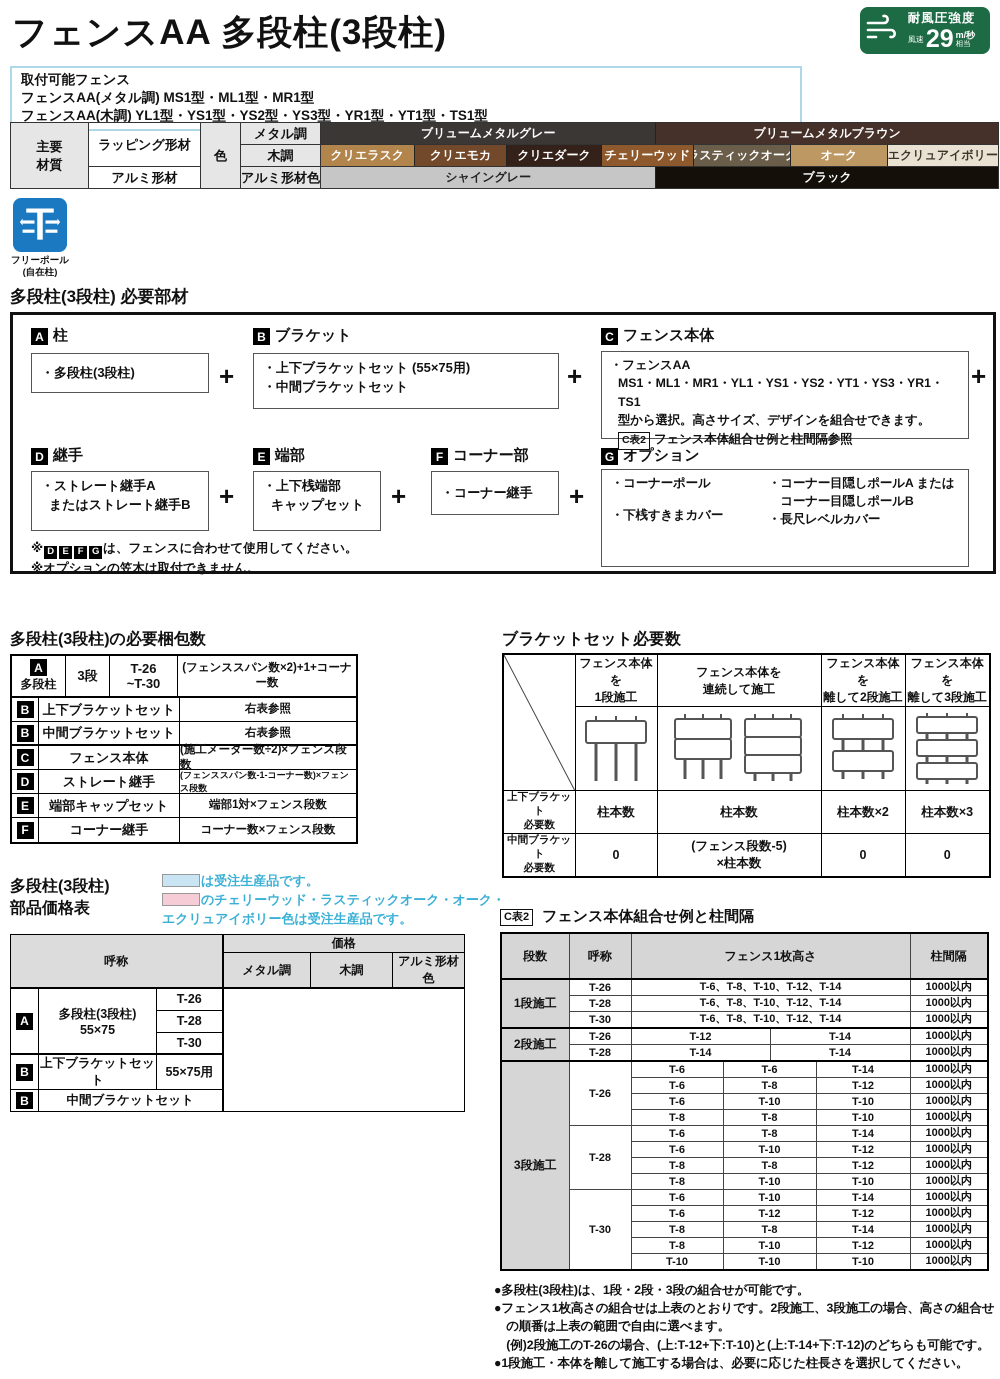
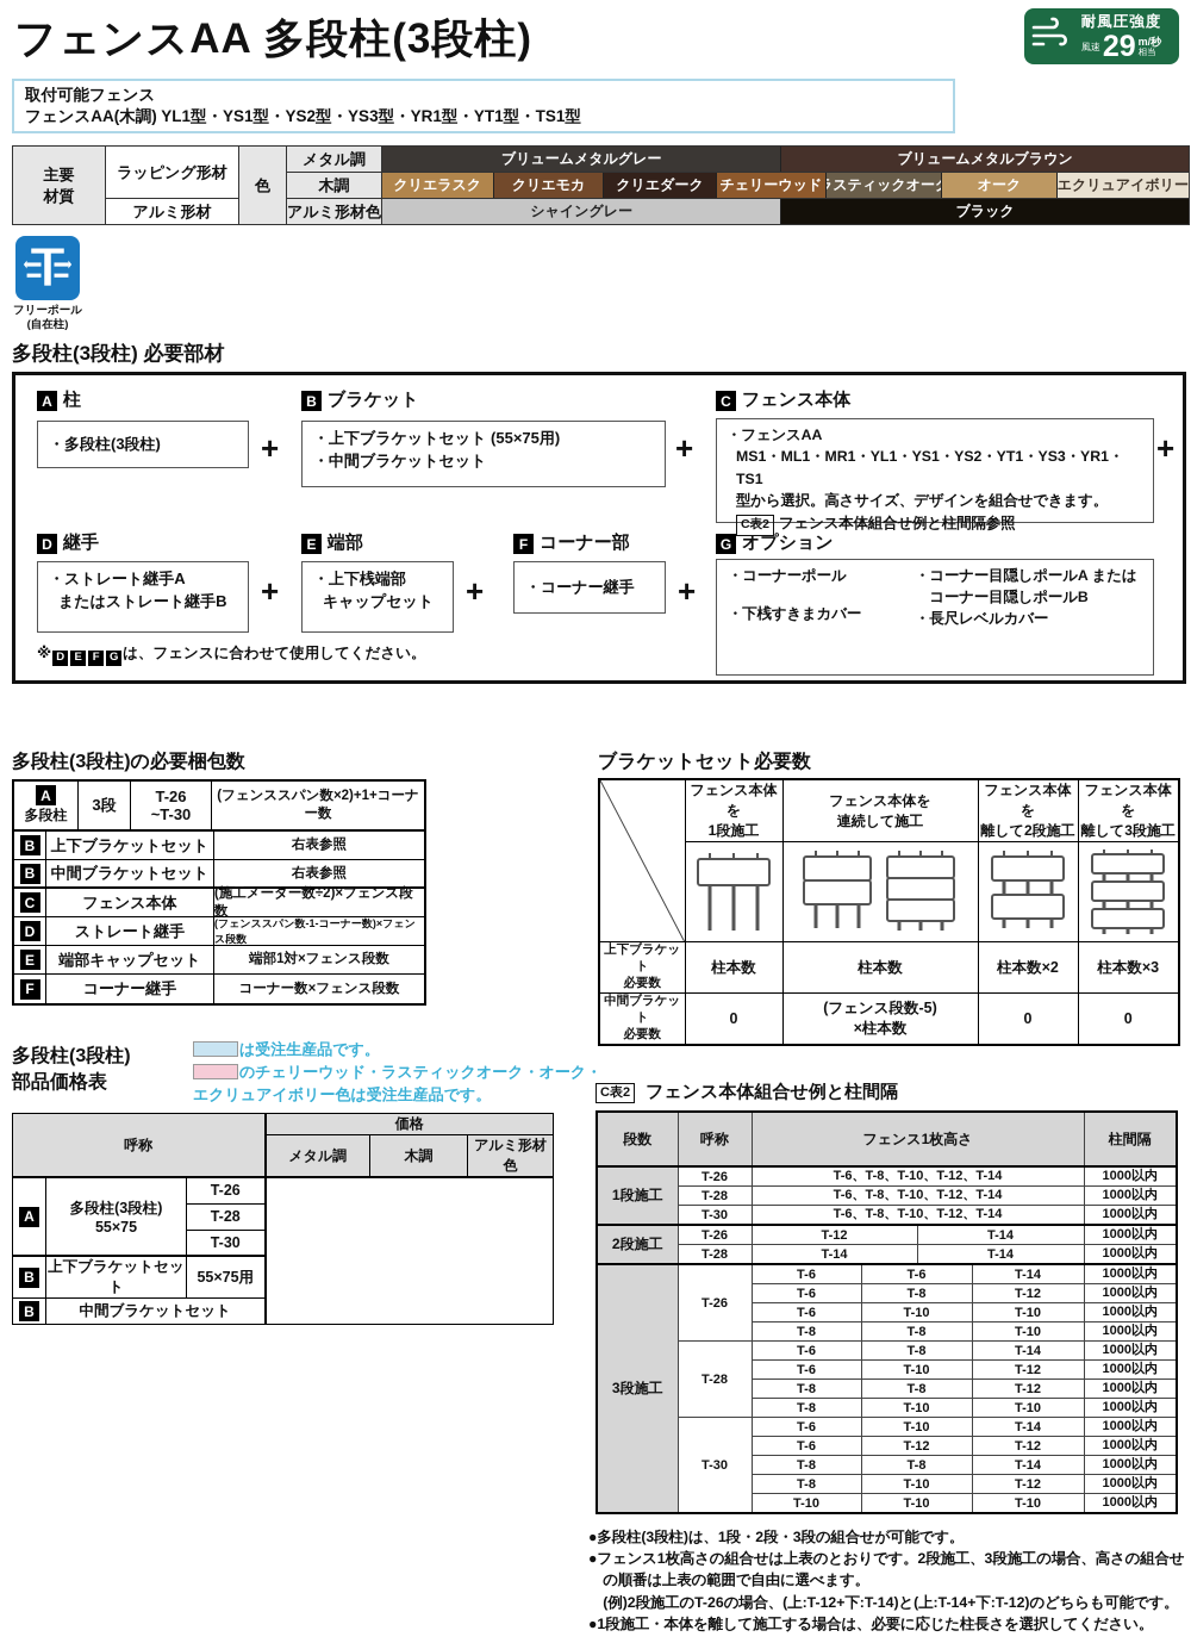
  フェンスAA 多段柱(3段柱)
  耐風圧強度
  風速
  29
  m/秒
  相当
  取付可能フェンス
- フェンスAA(メタル調) MS1型・ML1型・MR1型
  フェンスAA(木調) YL1型・YS1型・YS2型・YS3型・YR1型・YT1型・TS1型
  主要 材質	ラッピング形材	色	メタル調	ブリュームメタルグレー ブリュームメタルブラウン
  木調	クリエラスク クリエモカ クリエダーク チェリーウッドラスティックオー オーク エクリュアイボリー
  アルミ形材	アルミ形材色	シャイングレー ブラック
  フリーポール
  (自在柱)
  多段柱(3段柱) 必要部材
  A
  柱
  ・多段柱(3段柱)
  +
  B
  ブラケット
  ・上下ブラケットセット (55×75用)
  ・中間ブラケットセット
  +
  C
  フェンス本体
  ・フェンスAA
  MS1・ML1・MR1・YL1・YS1・YS2・YT1・YS3・YR1・TS1
  型から選択。高さサイズ、デザインを組合せできます。
  C表2 フェンス本体組合せ例と柱間隔参照
  +
  D
  継手
  ・ストレート継手A
  またはストレート継手B
  +
  E
  端部
  ・上下桟端部
  キャップセット
  +
  F
  コーナー部
  ・コーナー継手
  +
  G
  オプション
  ・コーナーポール
  ・下桟すきまカバー
  ・コーナー目隠しポールA または
  コーナー目隠しポールB
  ・長尺レベルカバー
  ※ D E F G は、フェンスに合わせて使用してください。
- ※オプションの笠木は取付できません。
  多段柱(3段柱)の必要梱包数
  A
  多段柱
  3段
  T-26
  ~T-30
  (フェンススパン数×2)+1+コーナー数
  B
  上下ブラケットセット
  右表参照
  B
  中間ブラケットセット
  右表参照
  C
  フェンス本体
  (施工メーター数÷2)×フェンス段数
  D
  ストレート継手
  (フェンススパン数-1-コーナー数)×フェンス段数
  E
  端部キャップセット
  端部1対×フェンス段数
  F
  コーナー継手
  コーナー数×フェンス段数
  ブラケットセット必要数
  	フェンス本体を 1段施工	フェンス本体を 連続して施工	フェンス本体を 離して2段施工	フェンス本体を 離して3段施工
  上下ブラケット 必要数	柱本数	柱本数	柱本数×2	柱本数×3
  中間ブラケット 必要数	0	(フェンス段数-5) ×柱本数	0	0
  多段柱(3段柱)
  部品価格表
  は受注生産品です。
  のチェリーウッド・ラスティックオーク・オーク・エクリュアイボリー色は受注生産品です。
  呼称	価格
  メタル調	木調	アルミ形材色
  A	多段柱(3段柱) 55×75	T-26
  T-28
  T-30
  B	上下ブラケットセット	55×75用
  B	中間ブラケットセット
  C表2
  フェンス本体組合せ例と柱間隔
  段数	呼称	フェンス1枚高さ	柱間隔
  1段施工	T-26	T-6、T-8、T-10、T-12、T-14	1000以内
  T-28	T-6、T-8、T-10、T-12、T-14	1000以内
  T-30	T-6、T-8、T-10、T-12、T-14	1000以内
  2段施工	T-26	T-12	T-14	1000以内
  T-28	T-14	T-14	1000以内
  3段施工	T-26	T-6	T-6	T-14	1000以内
  T-6	T-8	T-12	1000以内
  T-6	T-10	T-10	1000以内
  T-8	T-8	T-10	1000以内
  T-28	T-6	T-8	T-14	1000以内
  T-6	T-10	T-12	1000以内
  T-8	T-8	T-12	1000以内
  T-8	T-10	T-10	1000以内
  T-30	T-6	T-10	T-14	1000以内
  T-6	T-12	T-12	1000以内
  T-8	T-8	T-14	1000以内
  T-8	T-10	T-12	1000以内
  T-10	T-10	T-10	1000以内
  ●多段柱(3段柱)は、1段・2段・3段の組合せが可能です。
  ●フェンス1枚高さの組合せは上表のとおりです。2段施工、3段施工の場合、高さの組合せ
  の順番は上表の範囲で自由に選べます。
- (例)2段施工のT-26の場合、(上:T-12+下:T-10)と(上:T-14+下:T-12)のどちらも可能です。
+ (例)2段施工のT-26の場合、(上:T-12+下:T-14)と(上:T-14+下:T-12)のどちらも可能です。
  ●1段施工・本体を離して施工する場合は、必要に応じた柱長さを選択してください。
